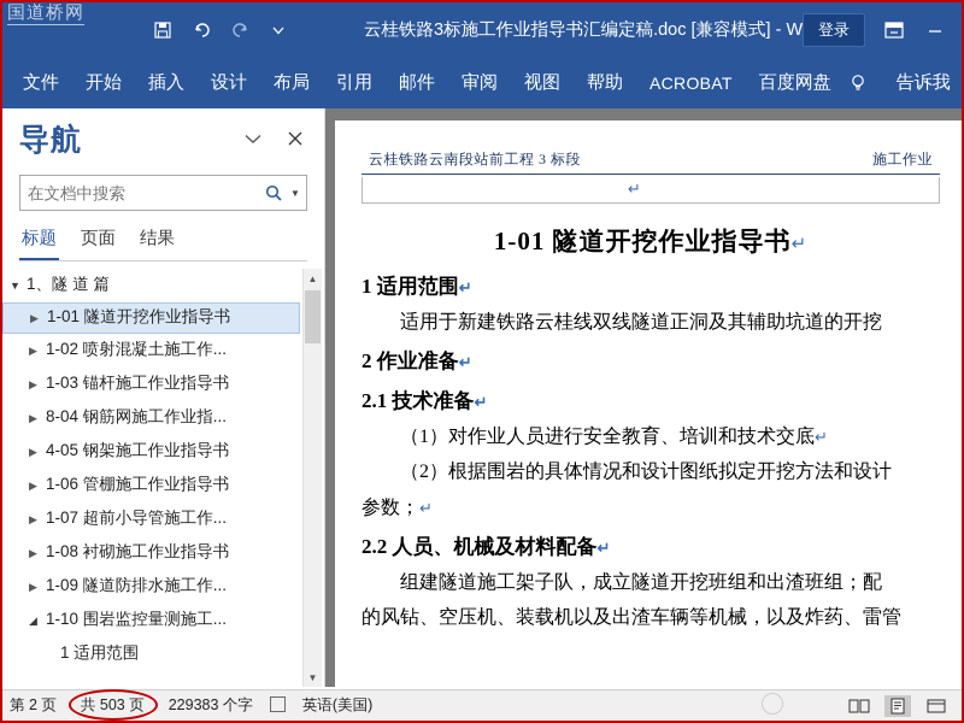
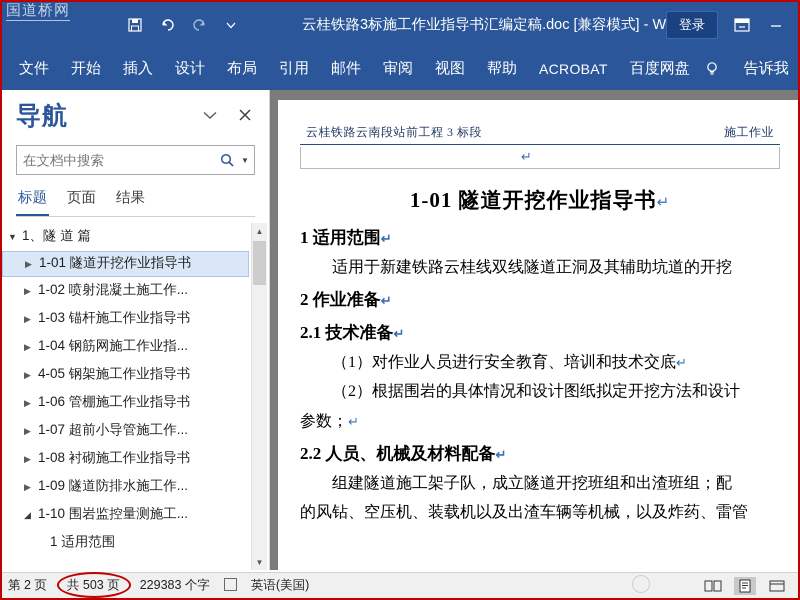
  国道桥网
  云桂铁路3标施工作业指导书汇编定稿.doc [兼容模式] - W
  登录
  文件
  开始
  插入
  设计
  布局
  引用
  邮件
  审阅
  视图
  帮助
  ACROBAT
  百度网盘
  告诉我
  导航
  在文档中搜索
  ▼
  标题
  页面
  结果
  ▼
  1、隧 道 篇
  ▶
  1-01 隧道开挖作业指导书
  ▶
  1-02 喷射混凝土施工作...
  ▶
  1-03 锚杆施工作业指导书
  ▶
- 8-04 钢筋网施工作业指...
+ 1-04 钢筋网施工作业指...
  ▶
  4-05 钢架施工作业指导书
  ▶
  1-06 管棚施工作业指导书
  ▶
  1-07 超前小导管施工作...
  ▶
  1-08 衬砌施工作业指导书
  ▶
  1-09 隧道防排水施工作...
  ◢
  1-10 围岩监控量测施工...
  1 适用范围
  ▲
  ▼
  云桂铁路云南段站前工程 3 标段
  施工作业
  ↵
  1-01 隧道开挖作业指导书↵
  1 适用范围↵
  适用于新建铁路云桂线双线隧道正洞及其辅助坑道的开挖
  2 作业准备↵
  2.1 技术准备↵
  （1）对作业人员进行安全教育、培训和技术交底↵
  （2）根据围岩的具体情况和设计图纸拟定开挖方法和设计
  参数；↵
  2.2 人员、机械及材料配备↵
  组建隧道施工架子队，成立隧道开挖班组和出渣班组；配
  的风钻、空压机、装载机以及出渣车辆等机械，以及炸药、雷管
  第 2 页
  共 503 页
  229383 个字
  英语(美国)
